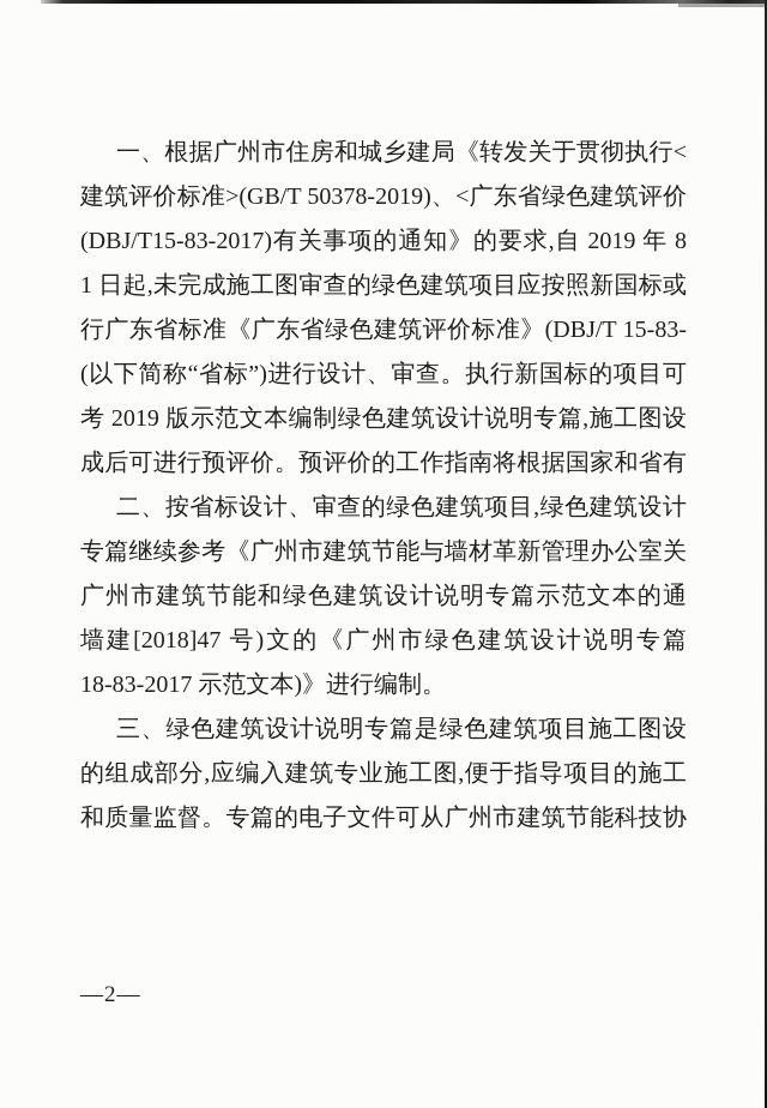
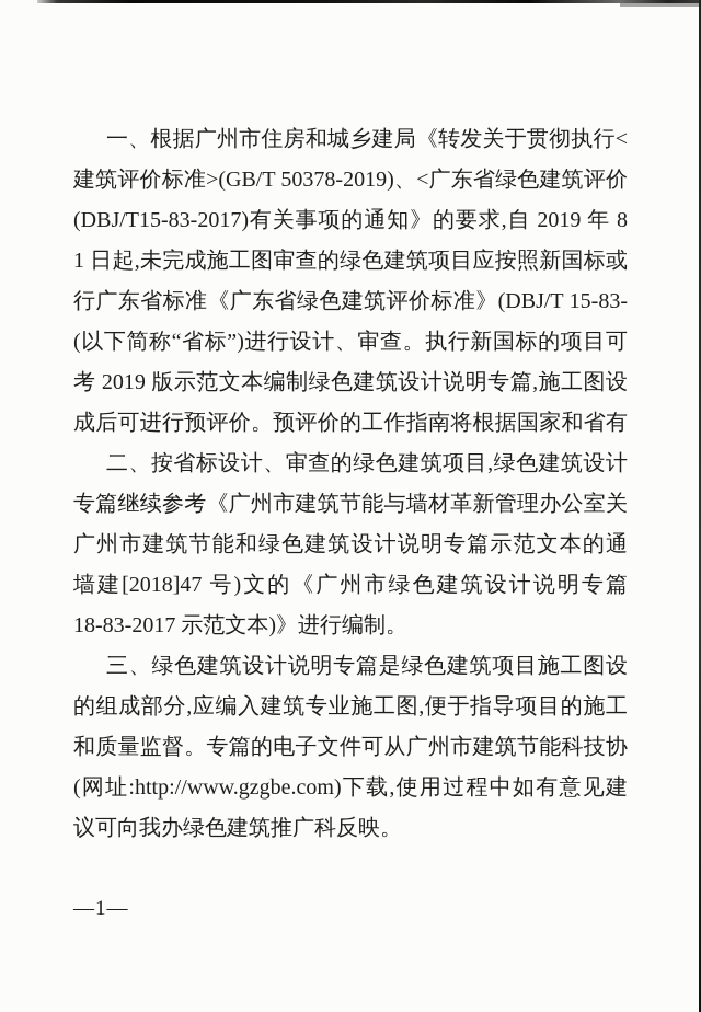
  一、根据广州市住房和城乡建局《转发关于贯彻执行<
  建筑评价标准>(GB/T 50378-2019)、<广东省绿色建筑评价
  (DBJ/T15-83-2017)有关事项的通知》的要求,自 2019 年 8
  1 日起,未完成施工图审查的绿色建筑项目应按照新国标或
  行广东省标准《广东省绿色建筑评价标准》(DBJ/T 15-83-
  (以下简称“省标”)进行设计、审查。执行新国标的项目可
  考 2019 版示范文本编制绿色建筑设计说明专篇,施工图设
  成后可进行预评价。预评价的工作指南将根据国家和省有
  二、按省标设计、审查的绿色建筑项目,绿色建筑设计
  专篇继续参考《广州市建筑节能与墙材革新管理办公室关
  广州市建筑节能和绿色建筑设计说明专篇示范文本的通
  墙建[2018]47 号)文的《广州市绿色建筑设计说明专篇
  18-83-2017 示范文本)》进行编制。
  三、绿色建筑设计说明专篇是绿色建筑项目施工图设
  的组成部分,应编入建筑专业施工图,便于指导项目的施工
  和质量监督。专篇的电子文件可从广州市建筑节能科技协
+ (网址:http://www.gzgbe.com)下载,使用过程中如有意见建
+ 议可向我办绿色建筑推广科反映。
- —2—
+ —1—
